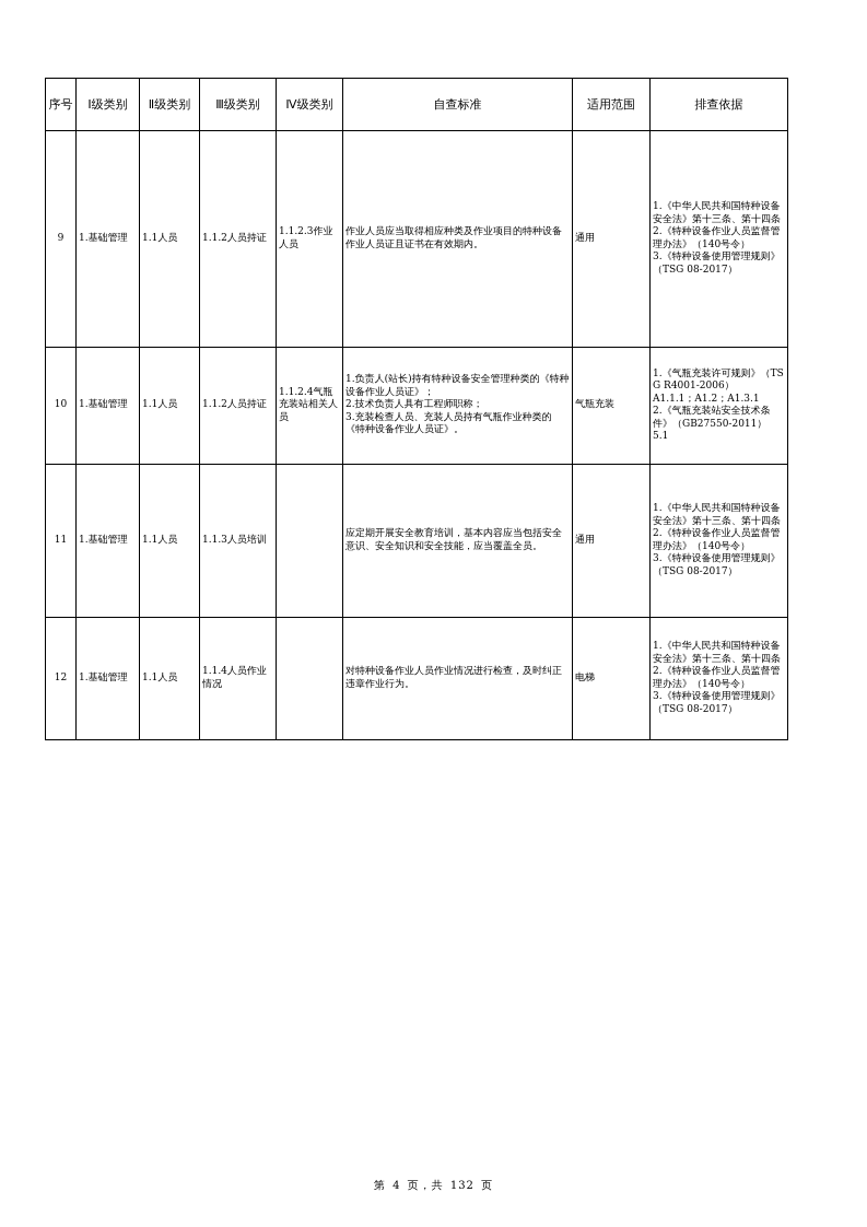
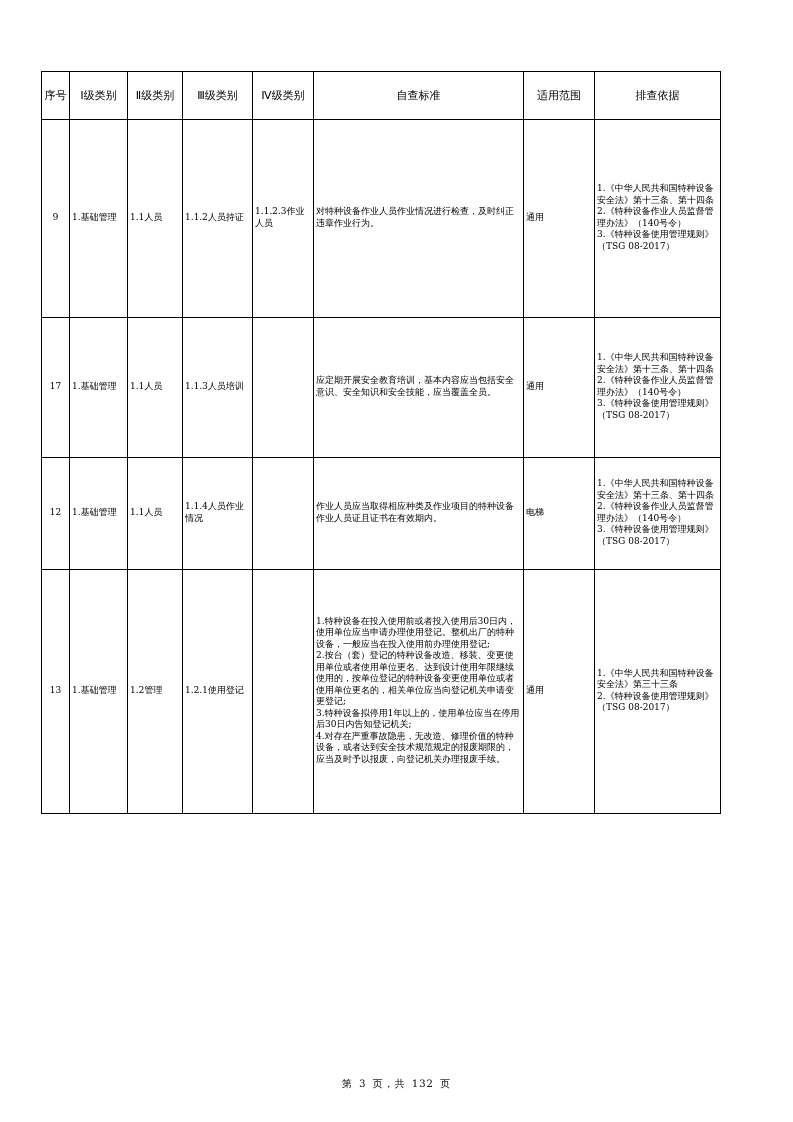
  序号	Ⅰ级类别	Ⅱ级类别	Ⅲ级类别	Ⅳ级类别	自查标准	适用范围	排查依据
- 9	1.基础管理	1.1人员	1.1.2人员持证	1.1.2.3作业人员	作业人员应当取得相应种类及作业项目的特种设备作业人员证且证书在有效期内。	通用	1.《中华人民共和国特种设备安全法》第十三条、第十四条 2.《特种设备作业人员监督管理办法》（140号令） 3.《特种设备使用管理规则》（TSG 08-2017）
+ 9	1.基础管理	1.1人员	1.1.2人员持证	1.1.2.3作业人员	对特种设备作业人员作业情况进行检查，及时纠正违章作业行为。	通用	1.《中华人民共和国特种设备安全法》第十三条、第十四条 2.《特种设备作业人员监督管理办法》（140号令） 3.《特种设备使用管理规则》（TSG 08-2017）
- 10	1.基础管理	1.1人员	1.1.2人员持证	1.1.2.4气瓶充装站相关人员	1.负责人(站长)持有特种设备安全管理种类的《特种设备作业人员证》； 2.技术负责人具有工程师职称； 3.充装检查人员、充装人员持有气瓶作业种类的《特种设备作业人员证》。	气瓶充装	1.《气瓶充装许可规则》（TSG R4001-2006） A1.1.1；A1.2；A1.3.1 2.《气瓶充装站安全技术条件》（GB27550-2011） 5.1
- 11	1.基础管理	1.1人员	1.1.3人员培训		应定期开展安全教育培训，基本内容应当包括安全意识、安全知识和安全技能，应当覆盖全员。	通用	1.《中华人民共和国特种设备安全法》第十三条、第十四条 2.《特种设备作业人员监督管理办法》（140号令） 3.《特种设备使用管理规则》（TSG 08-2017）
+ 17	1.基础管理	1.1人员	1.1.3人员培训		应定期开展安全教育培训，基本内容应当包括安全意识、安全知识和安全技能，应当覆盖全员。	通用	1.《中华人民共和国特种设备安全法》第十三条、第十四条 2.《特种设备作业人员监督管理办法》（140号令） 3.《特种设备使用管理规则》（TSG 08-2017）
- 12	1.基础管理	1.1人员	1.1.4人员作业情况		对特种设备作业人员作业情况进行检查，及时纠正违章作业行为。	电梯	1.《中华人民共和国特种设备安全法》第十三条、第十四条 2.《特种设备作业人员监督管理办法》（140号令） 3.《特种设备使用管理规则》（TSG 08-2017）
+ 12	1.基础管理	1.1人员	1.1.4人员作业情况		作业人员应当取得相应种类及作业项目的特种设备作业人员证且证书在有效期内。	电梯	1.《中华人民共和国特种设备安全法》第十三条、第十四条 2.《特种设备作业人员监督管理办法》（140号令） 3.《特种设备使用管理规则》（TSG 08-2017）
+ 13	1.基础管理	1.2管理	1.2.1使用登记		1.特种设备在投入使用前或者投入使用后30日内，使用单位应当申请办理使用登记。整机出厂的特种设备，一般应当在投入使用前办理使用登记; 2.按台（套）登记的特种设备改造、移装、变更使用单位或者使用单位更名、达到设计使用年限继续使用的，按单位登记的特种设备变更使用单位或者使用单位更名的，相关单位应当向登记机关申请变更登记; 3.特种设备拟停用1年以上的，使用单位应当在停用后30日内告知登记机关; 4.对存在严重事故隐患，无改造、修理价值的特种设备，或者达到安全技术规范规定的报废期限的，应当及时予以报废，向登记机关办理报废手续。	通用	1.《中华人民共和国特种设备安全法》第三十三条 2.《特种设备使用管理规则》（TSG 08-2017）
- 第 4 页，共 132 页
+ 第 3 页，共 132 页
